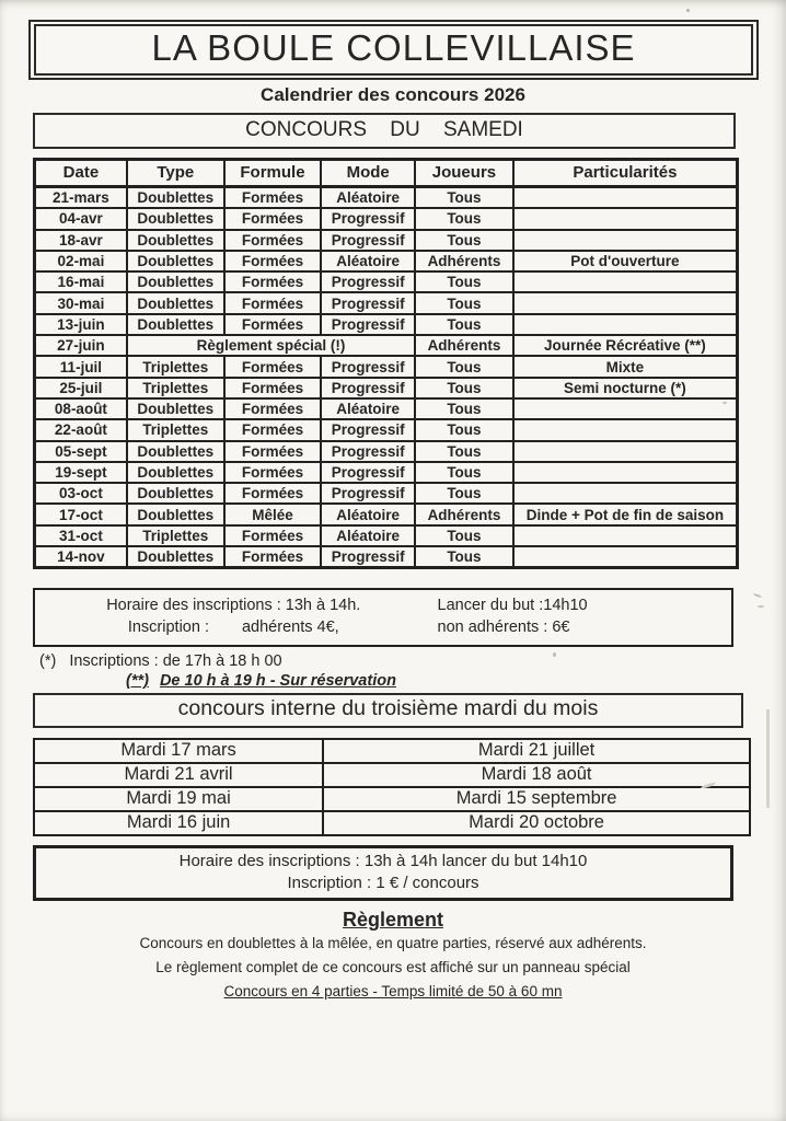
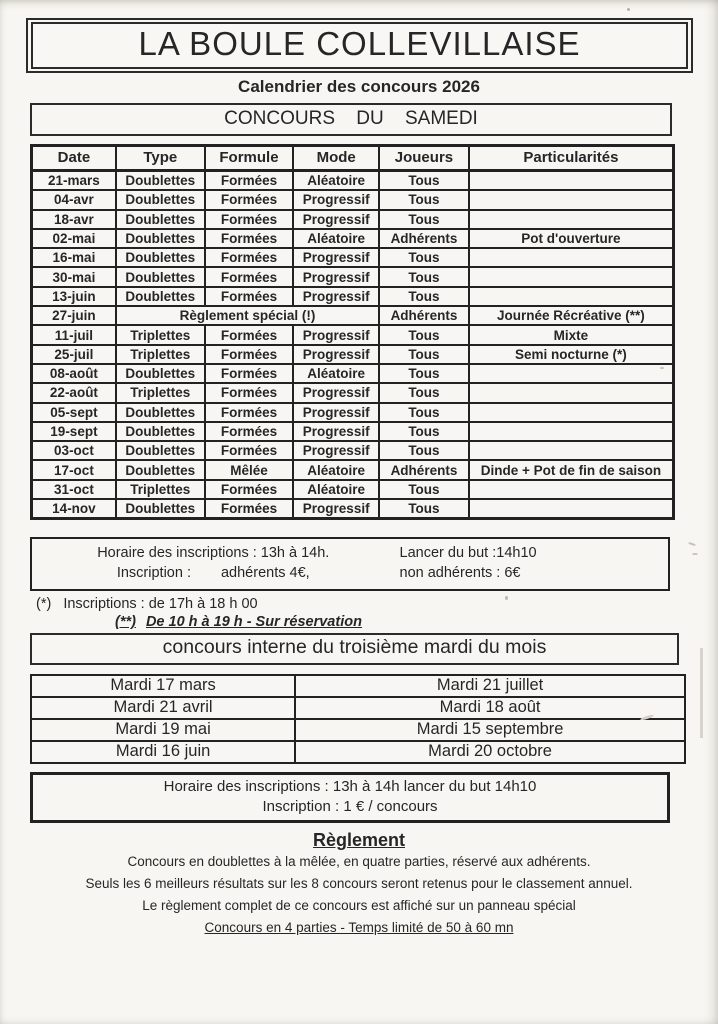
  LA BOULE COLLEVILLAISE
  Calendrier des concours 2026
  CONCOURS DU SAMEDI
  Date	Type	Formule	Mode	Joueurs	Particularités
  21-mars	Doublettes	Formées	Aléatoire	Tous
  04-avr	Doublettes	Formées	Progressif	Tous
  18-avr	Doublettes	Formées	Progressif	Tous
  02-mai	Doublettes	Formées	Aléatoire	Adhérents	Pot d'ouverture
  16-mai	Doublettes	Formées	Progressif	Tous
  30-mai	Doublettes	Formées	Progressif	Tous
  13-juin	Doublettes	Formées	Progressif	Tous
  27-juin	Règlement spécial (!)	Adhérents	Journée Récréative (**)
  11-juil	Triplettes	Formées	Progressif	Tous	Mixte
  25-juil	Triplettes	Formées	Progressif	Tous	Semi nocturne (*)
  08-août	Doublettes	Formées	Aléatoire	Tous
  22-août	Triplettes	Formées	Progressif	Tous
  05-sept	Doublettes	Formées	Progressif	Tous
  19-sept	Doublettes	Formées	Progressif	Tous
  03-oct	Doublettes	Formées	Progressif	Tous
  17-oct	Doublettes	Mêlée	Aléatoire	Adhérents	Dinde + Pot de fin de saison
  31-oct	Triplettes	Formées	Aléatoire	Tous
  14-nov	Doublettes	Formées	Progressif	Tous
  Horaire des inscriptions : 13h à 14h.
  Lancer du but :14h10
  Inscription :
  adhérents 4€,
  non adhérents : 6€
  (*) Inscriptions : de 17h à 18 h 00
  (**) De 10 h à 19 h - Sur réservation
  concours interne du troisième mardi du mois
  Mardi 17 mars	Mardi 21 juillet
  Mardi 21 avril	Mardi 18 août
  Mardi 19 mai	Mardi 15 septembre
  Mardi 16 juin	Mardi 20 octobre
  Horaire des inscriptions : 13h à 14h lancer du but 14h10
  Inscription : 1 € / concours
  Règlement
  Concours en doublettes à la mêlée, en quatre parties, réservé aux adhérents.
+ Seuls les 6 meilleurs résultats sur les 8 concours seront retenus pour le classement annuel.
  Le règlement complet de ce concours est affiché sur un panneau spécial
  Concours en 4 parties - Temps limité de 50 à 60 mn
